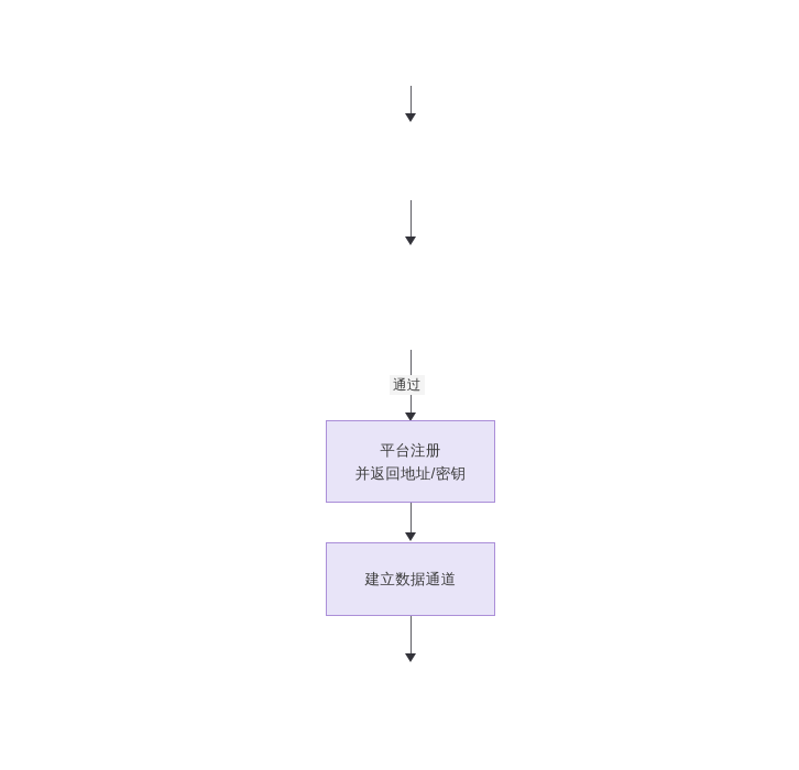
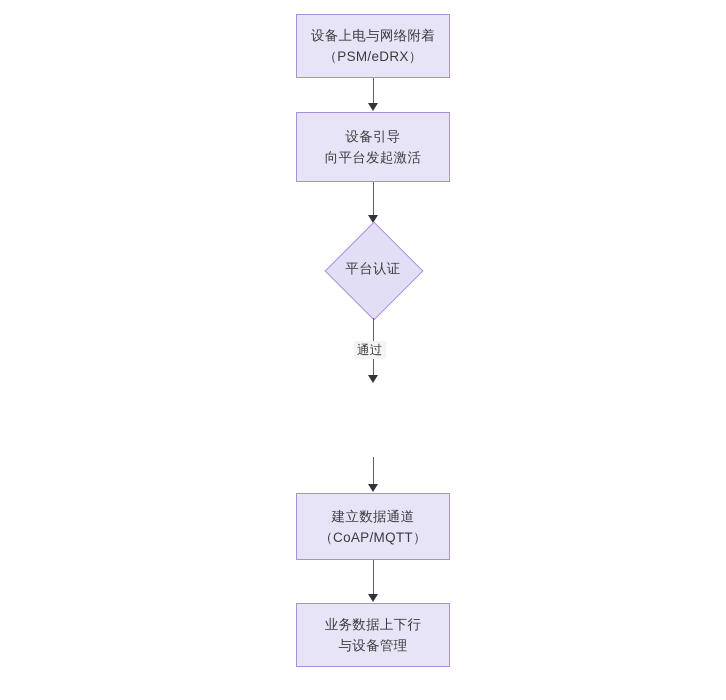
+ 设备上电与网络附着
+ （PSM/eDRX）
+ 设备引导
+ 向平台发起激活
+ 平台认证
  通过
- 平台注册
- 并返回地址/密钥
  建立数据通道
+ （CoAP/MQTT）
+ 业务数据上下行
+ 与设备管理
